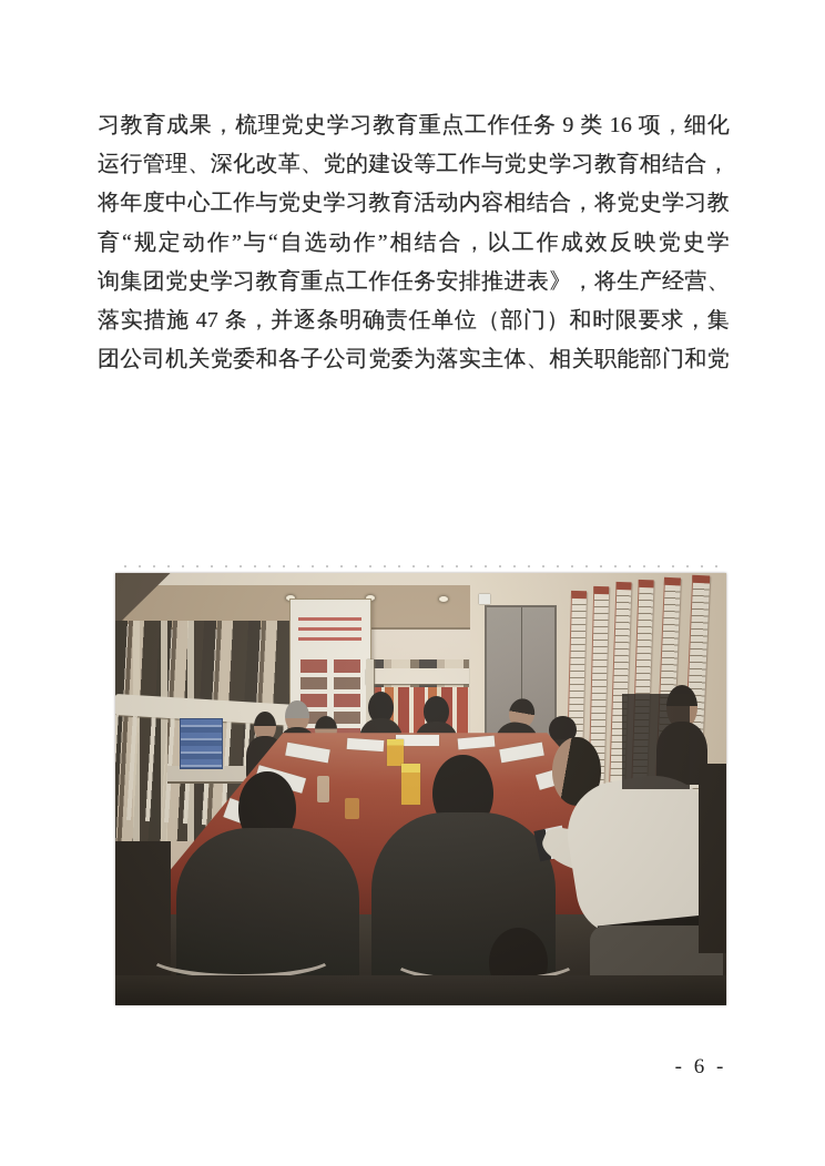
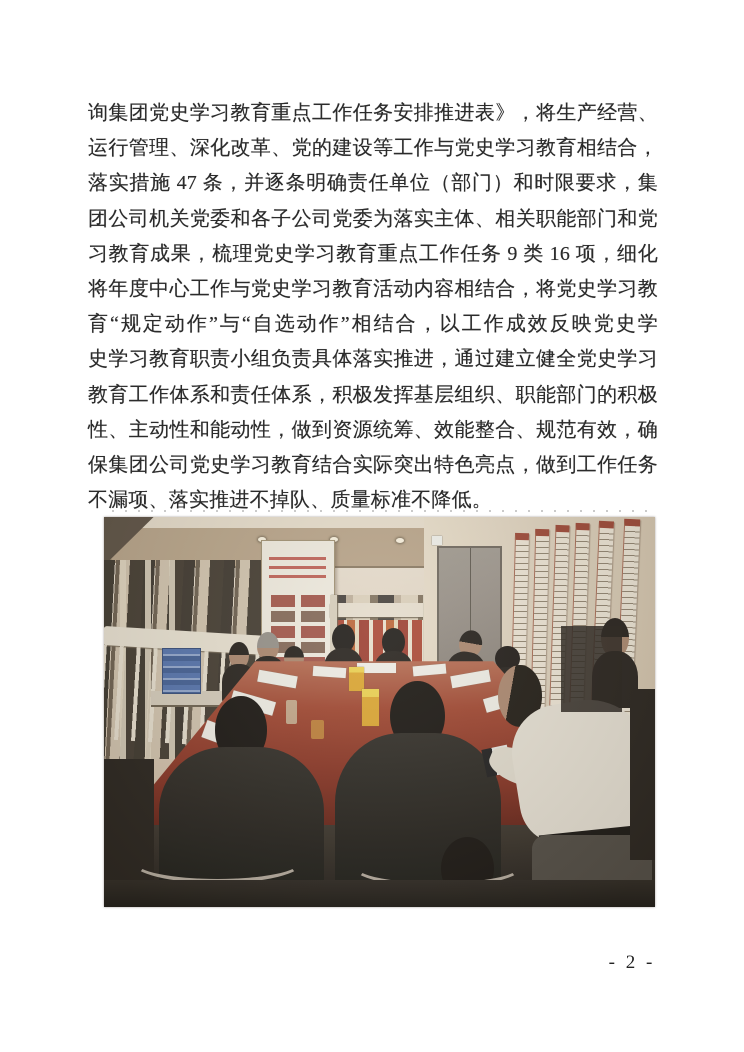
- 习教育成果，梳理党史学习教育重点工作任务 9 类 16 项，细化
+ 询集团党史学习教育重点工作任务安排推进表》，将生产经营、
  运行管理、深化改革、党的建设等工作与党史学习教育相结合，
- 将年度中心工作与党史学习教育活动内容相结合，将党史学习教
+ 落实措施 47 条，并逐条明确责任单位（部门）和时限要求，集
- 育“规定动作”与“自选动作”相结合，以工作成效反映党史学
+ 团公司机关党委和各子公司党委为落实主体、相关职能部门和党
- 询集团党史学习教育重点工作任务安排推进表》，将生产经营、
+ 习教育成果，梳理党史学习教育重点工作任务 9 类 16 项，细化
- 落实措施 47 条，并逐条明确责任单位（部门）和时限要求，集
+ 将年度中心工作与党史学习教育活动内容相结合，将党史学习教
- 团公司机关党委和各子公司党委为落实主体、相关职能部门和党
+ 育“规定动作”与“自选动作”相结合，以工作成效反映党史学
+ 史学习教育职责小组负责具体落实推进，通过建立健全党史学习
+ 教育工作体系和责任体系，积极发挥基层组织、职能部门的积极
+ 性、主动性和能动性，做到资源统筹、效能整合、规范有效，确
+ 保集团公司党史学习教育结合实际突出特色亮点，做到工作任务
+ 不漏项、落实推进不掉队、质量标准不降低。
- - 6 -
+ - 2 -
